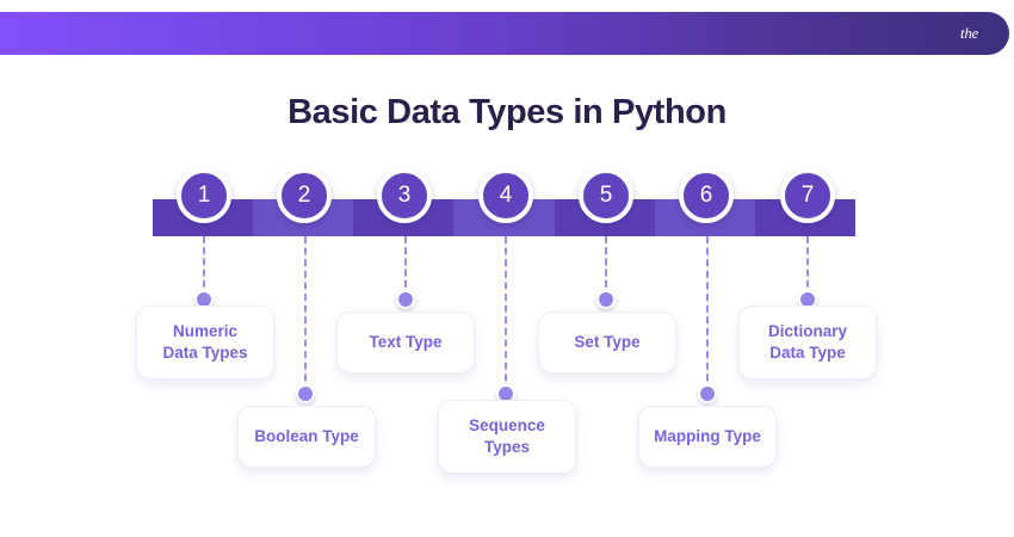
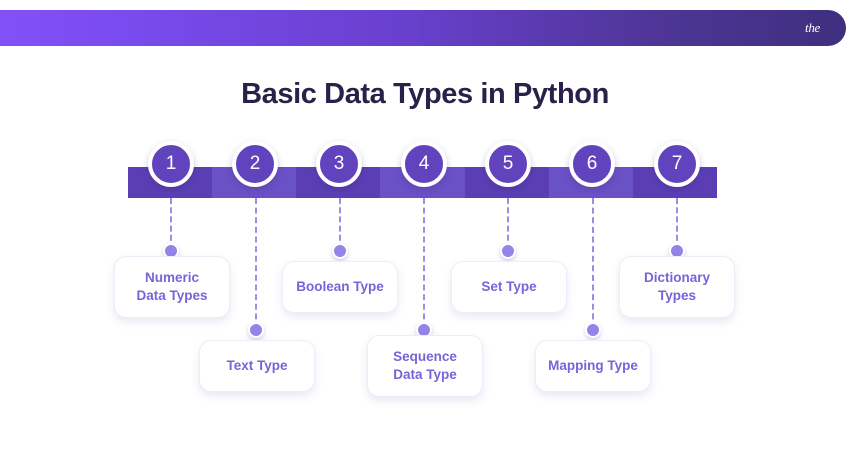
  the
  Basic Data Types in Python
  1
  2
  3
  4
  5
  6
  7
  Numeric
  Data Types
- Text Type
+ Boolean Type
  Set Type
  Dictionary
- Data Type
+ Types
- Boolean Type
+ Text Type
  Sequence
- Types
+ Data Type
  Mapping Type
